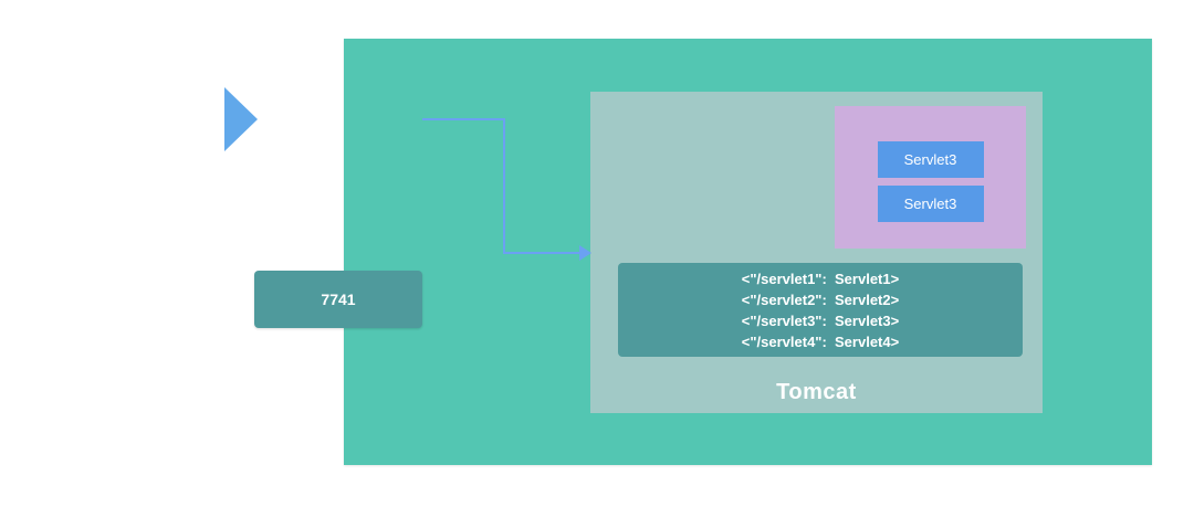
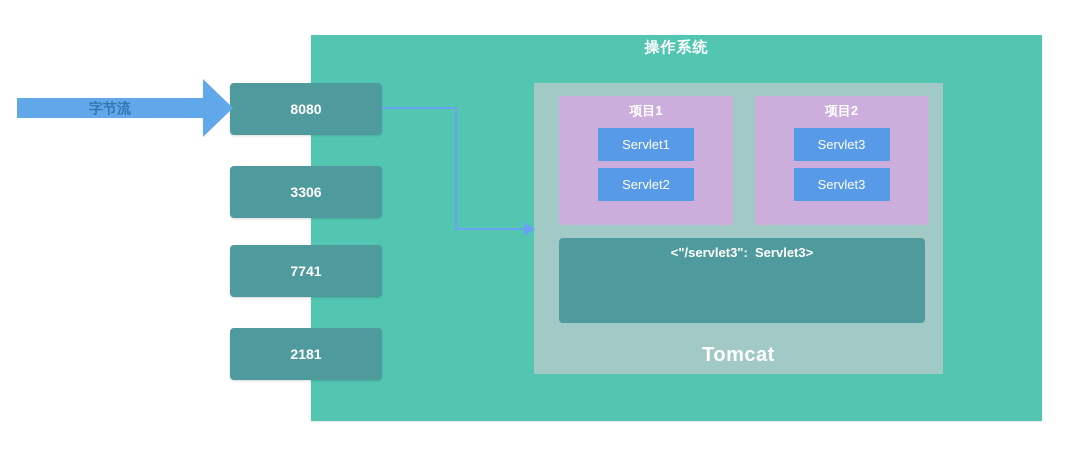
+ 操作系统
+ 项目1
+ Servlet1
+ Servlet2
+ 项目2
  Servlet3
  Servlet3
- <"/servlet1": Servlet1>
- <"/servlet2": Servlet2>
  <"/servlet3": Servlet3>
- <"/servlet4": Servlet4>
  Tomcat
+ 8080
+ 3306
  7741
+ 2181
+ 字节流
